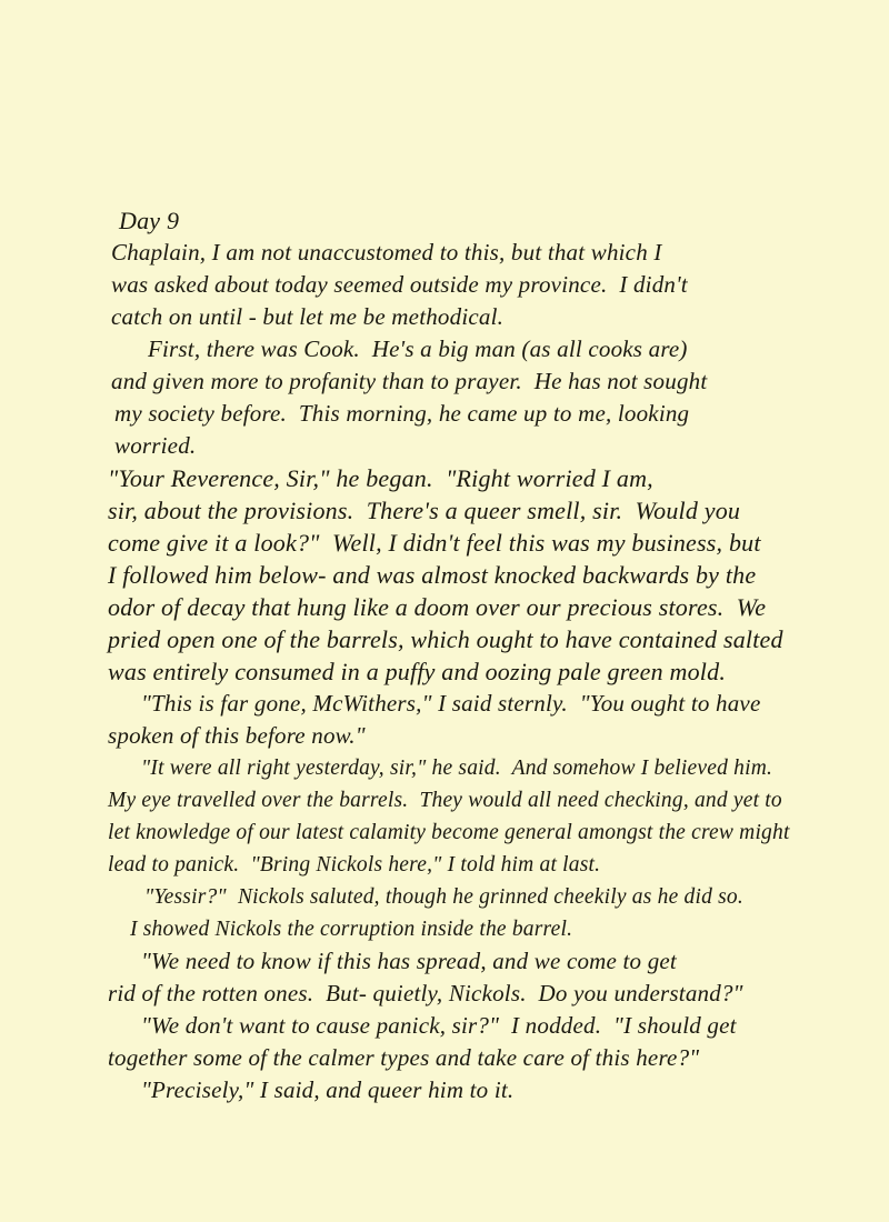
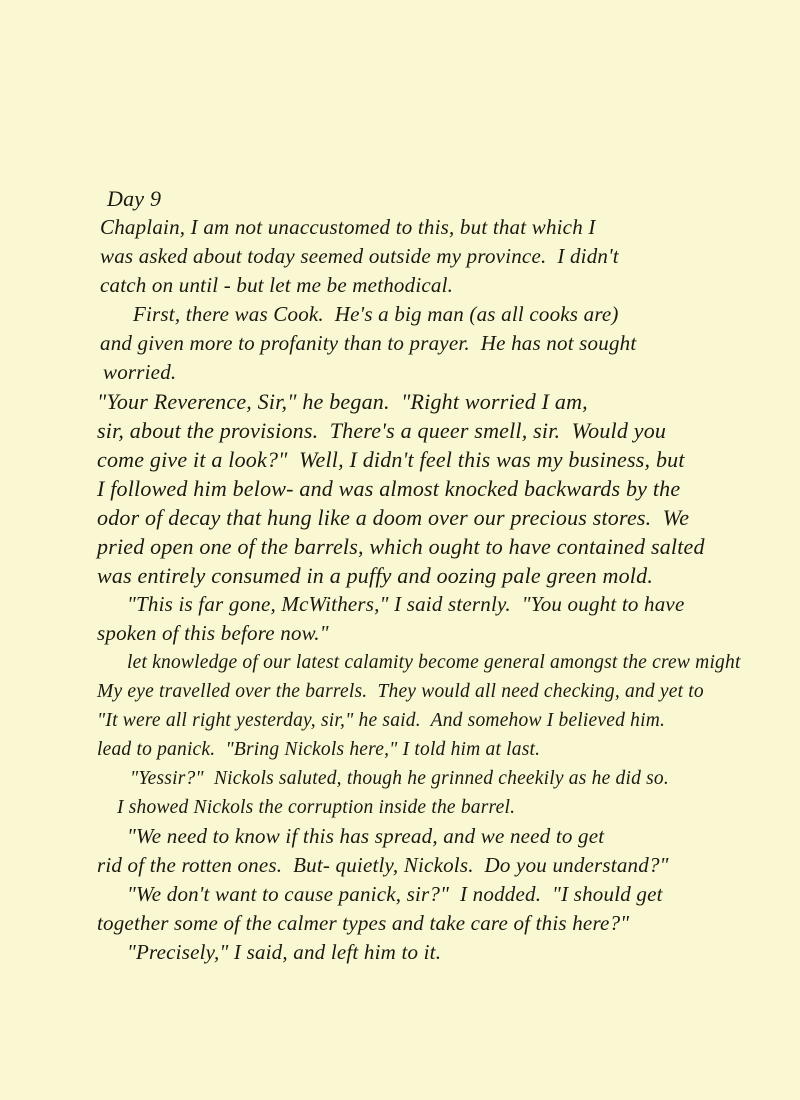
  Day 9
  Chaplain, I am not unaccustomed to this, but that which I
  was asked about today seemed outside my province. I didn't
  catch on until - but let me be methodical.
  First, there was Cook. He's a big man (as all cooks are)
  and given more to profanity than to prayer. He has not sought
- my society before. This morning, he came up to me, looking
  worried.
  "Your Reverence, Sir," he began. "Right worried I am,
  sir, about the provisions. There's a queer smell, sir. Would you
  come give it a look?" Well, I didn't feel this was my business, but
  I followed him below- and was almost knocked backwards by the
  odor of decay that hung like a doom over our precious stores. We
  pried open one of the barrels, which ought to have contained salted
  was entirely consumed in a puffy and oozing pale green mold.
  "This is far gone, McWithers," I said sternly. "You ought to have
  spoken of this before now."
- "It were all right yesterday, sir," he said. And somehow I believed him.
+ let knowledge of our latest calamity become general amongst the crew might
  My eye travelled over the barrels. They would all need checking, and yet to
- let knowledge of our latest calamity become general amongst the crew might
+ "It were all right yesterday, sir," he said. And somehow I believed him.
  lead to panick. "Bring Nickols here," I told him at last.
  "Yessir?" Nickols saluted, though he grinned cheekily as he did so.
  I showed Nickols the corruption inside the barrel.
- "We need to know if this has spread, and we come to get
+ "We need to know if this has spread, and we need to get
  rid of the rotten ones. But- quietly, Nickols. Do you understand?"
  "We don't want to cause panick, sir?" I nodded. "I should get
  together some of the calmer types and take care of this here?"
- "Precisely," I said, and queer him to it.
+ "Precisely," I said, and left him to it.
